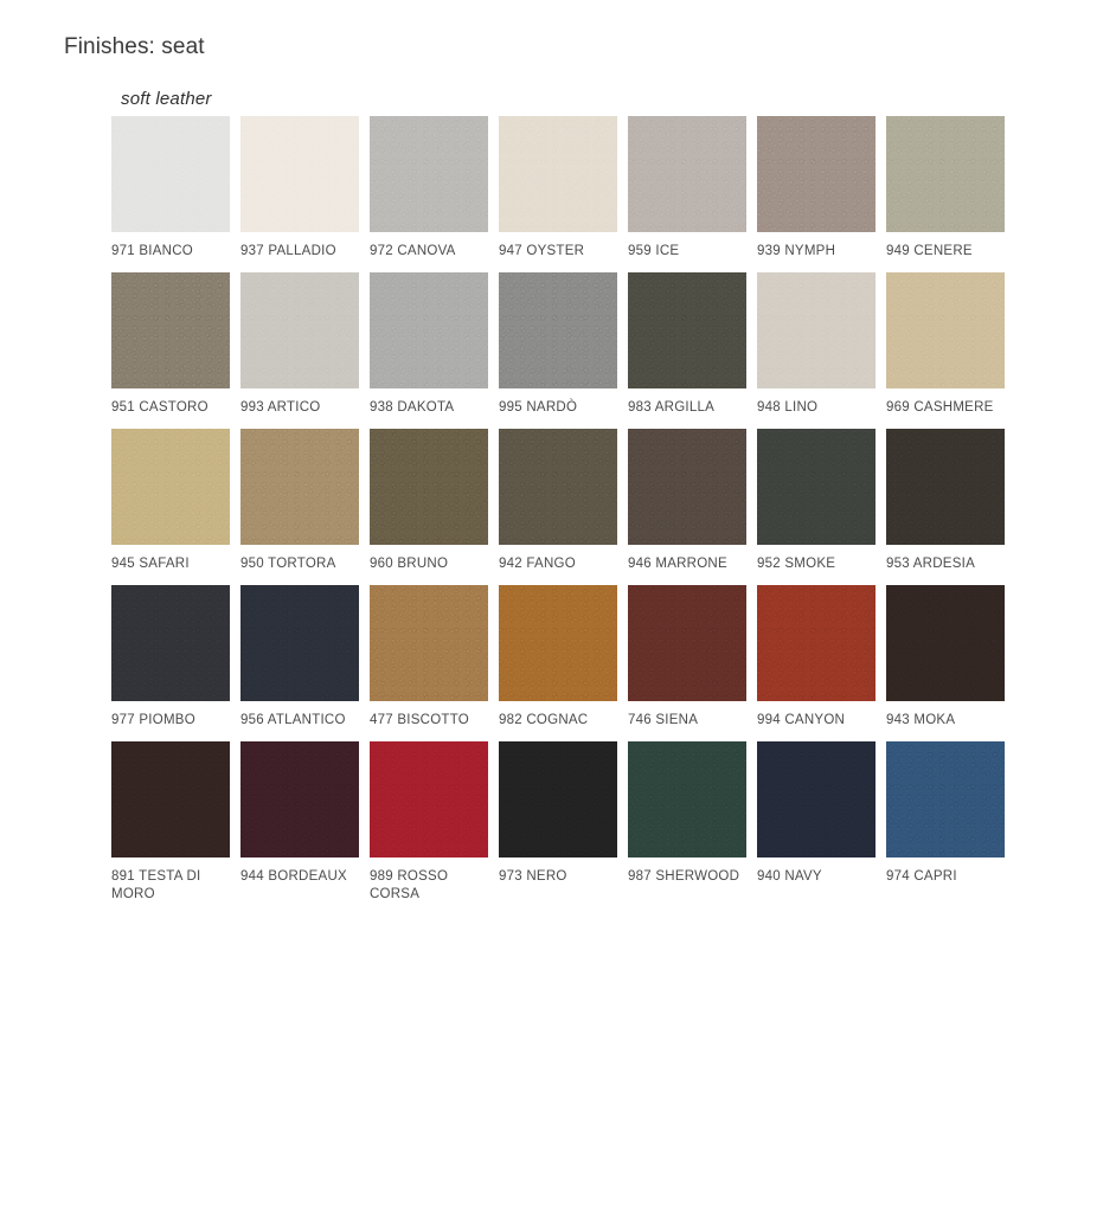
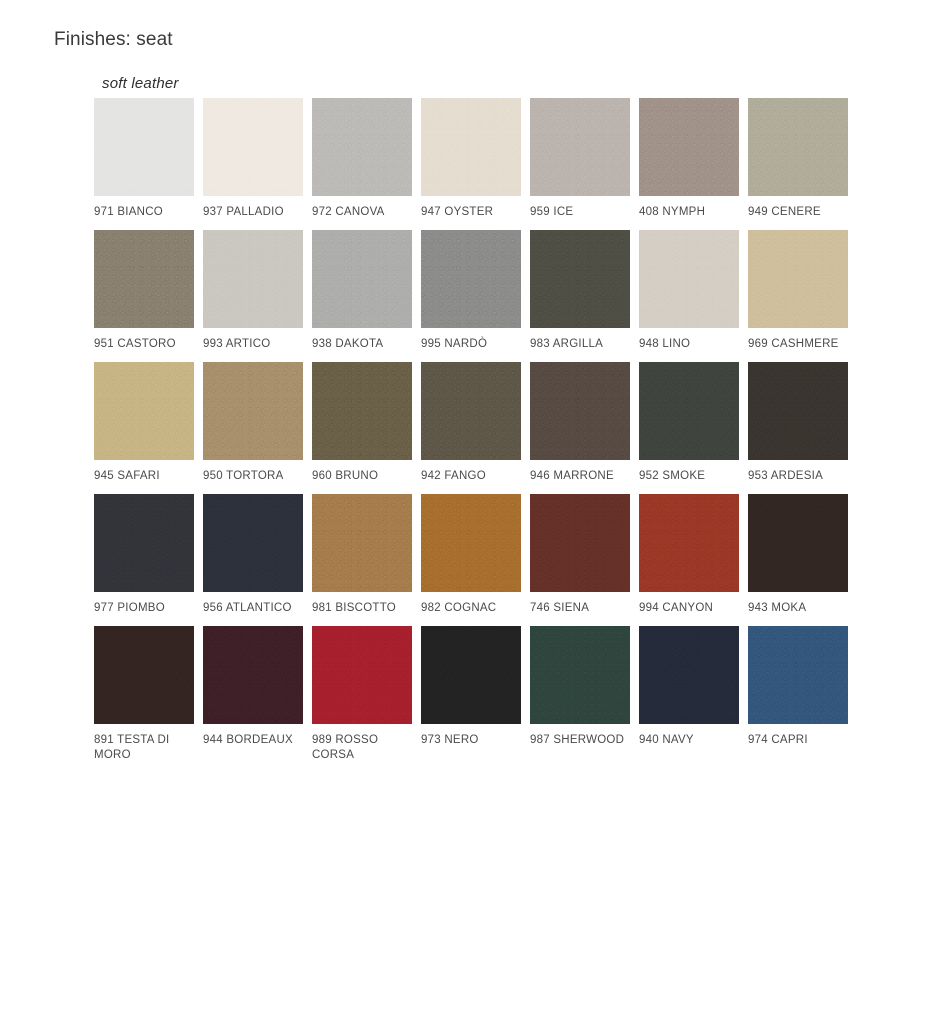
  Finishes: seat
  soft leather
  971 BIANCO
  937 PALLADIO
  972 CANOVA
  947 OYSTER
  959 ICE
- 939 NYMPH
+ 408 NYMPH
  949 CENERE
  951 CASTORO
  993 ARTICO
  938 DAKOTA
  995 NARDÒ
  983 ARGILLA
  948 LINO
  969 CASHMERE
  945 SAFARI
  950 TORTORA
  960 BRUNO
  942 FANGO
  946 MARRONE
  952 SMOKE
  953 ARDESIA
  977 PIOMBO
  956 ATLANTICO
- 477 BISCOTTO
+ 981 BISCOTTO
  982 COGNAC
  746 SIENA
  994 CANYON
  943 MOKA
  891 TESTA DI
  MORO
  944 BORDEAUX
  989 ROSSO
  CORSA
  973 NERO
  987 SHERWOOD
  940 NAVY
  974 CAPRI
